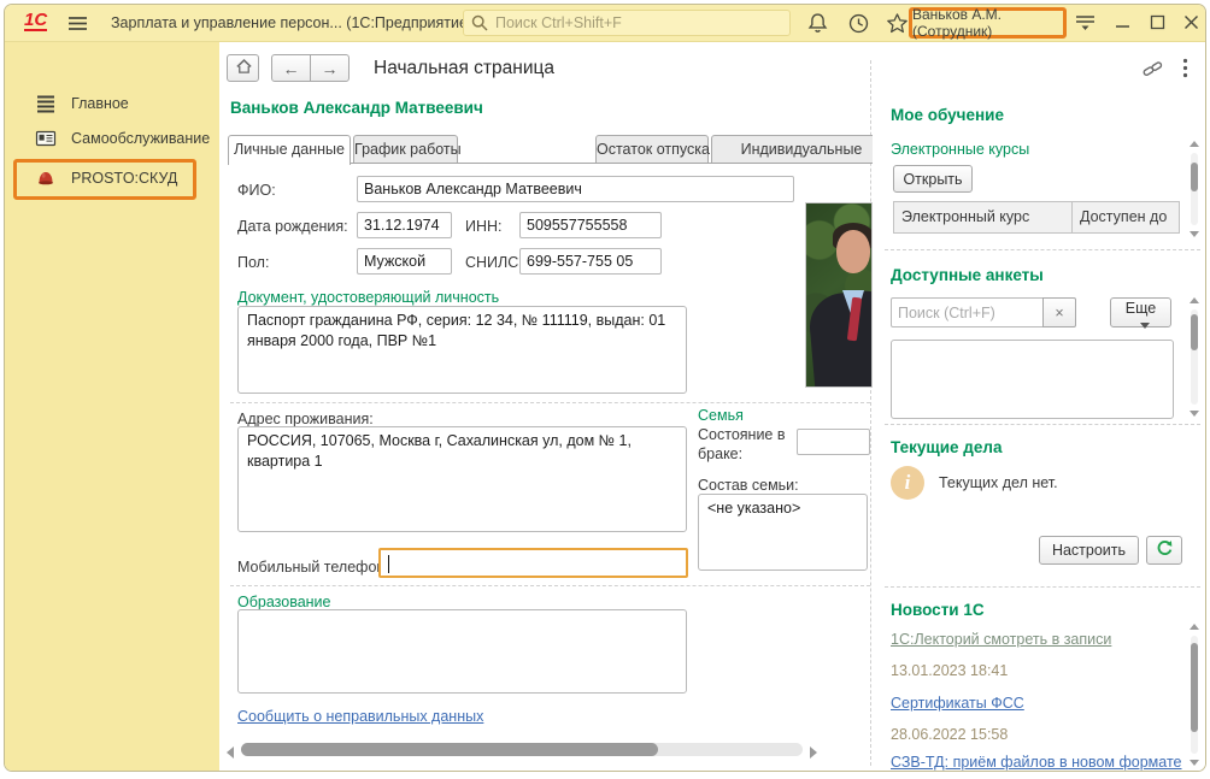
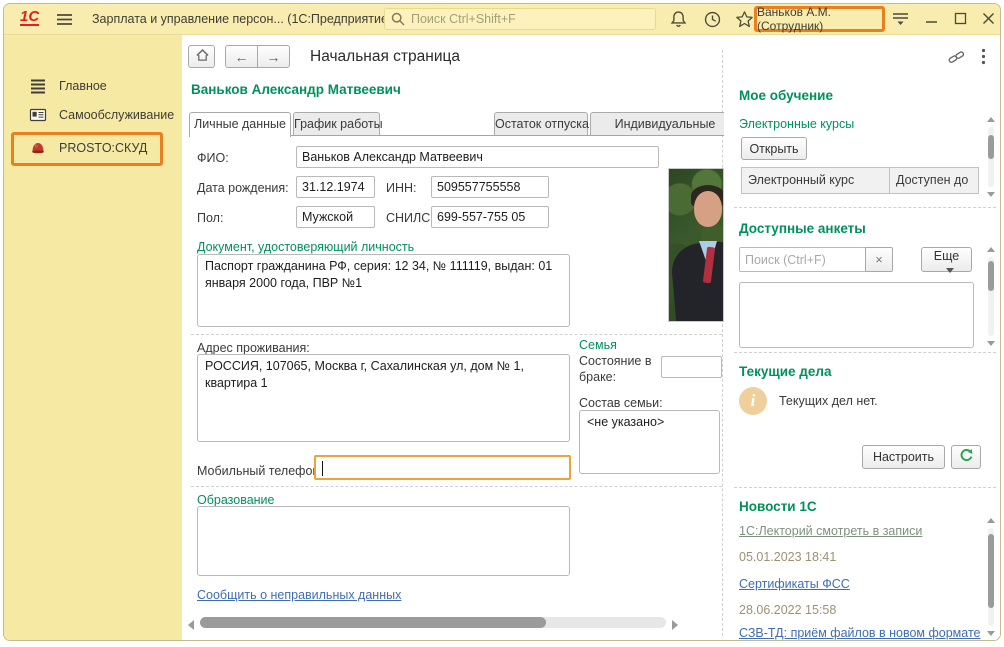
  1С
  Зарплата и управление персон... (1С:Предприяти
  Поиск Ctrl+Shift+F
  Ваньков А.М. (Сотрудник)
  Главное
  Самообслуживание
  PROSTO:СКУД
  ←
  →
  Начальная страница
  Ваньков Александр Матвеевич
  Личные данные
  График работы
  Остаток отпуска
  Индивидуальные
  ФИО:
  Ваньков Александр Матвеевич
  Дата рождения:
  31.12.1974
  ИНН:
  509557755558
  Пол:
  Мужской
  СНИЛС
  699-557-755 05
  Документ, удостоверяющий личность
  Адрес проживания:
  Семья
  Состояние в браке:
  Состав семьи:
  <не указано>
  Мобильный телефо
  Образование
  Сообщить о неправильных данных
  Мое обучение
  Электронные курсы
  Открыть
  Электронный курс
  Доступен до
  Доступные анкеты
  Поиск (Ctrl+F)
  ×
  Еще
  Текущие дела
  i
  Текущих дел нет.
  Настроить
  Новости 1С
  1С:Лекторий смотреть в записи
- 13.01.2023 18:41
+ 05.01.2023 18:41
  Сертификаты ФСС
  28.06.2022 15:58
  СЗВ-ТД: приём файлов в новом формате
